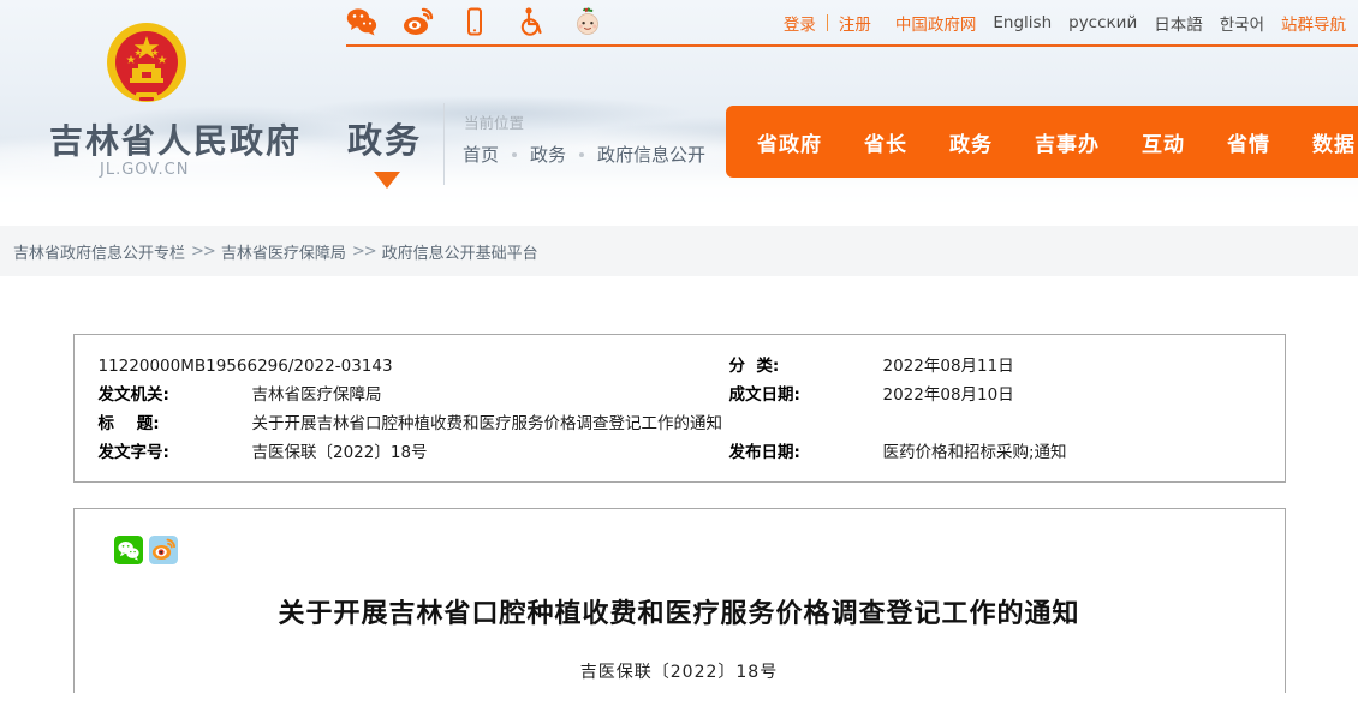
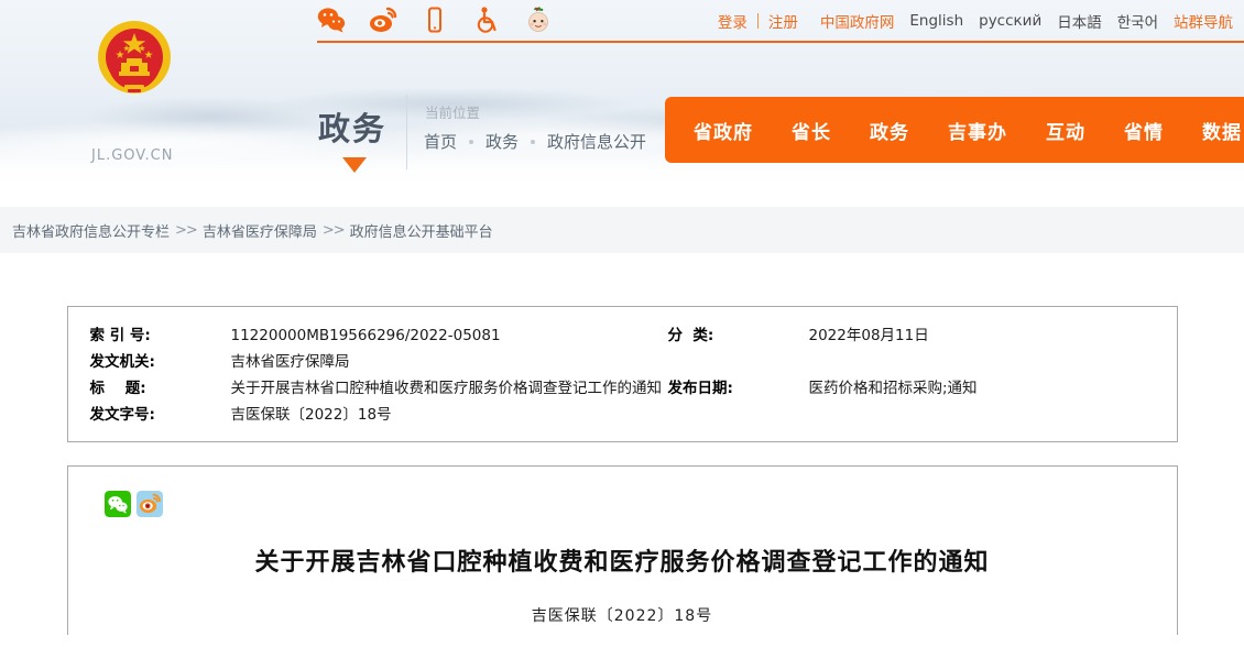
- 吉林省人民政府
  JL.GOV.CN
  登录
  注册
  中国政府网
  English
  русский
  日本語
  한국어
  站群导航
  政务
  当前位置
  首页
  政务
  政府信息公开
  省政府
  省长
  政务
  吉事办
  互动
  省情
  数据
  吉林省政府信息公开专栏
  >>
  吉林省医疗保障局
  >>
  政府信息公开基础平台
+ 索 引 号:
- 11220000MB19566296/2022-03143
+ 11220000MB19566296/2022-05081
  发文机关:
  吉林省医疗保障局
  标 题:
  关于开展吉林省口腔种植收费和医疗服务价格调查登记工作的通知
  发文字号:
  吉医保联〔2022〕18号
  分 类:
  2022年08月11日
- 成文日期:
- 2022年08月10日
  发布日期:
  医药价格和招标采购;通知
  关于开展吉林省口腔种植收费和医疗服务价格调查登记工作的通知
  吉医保联〔2022〕18号
